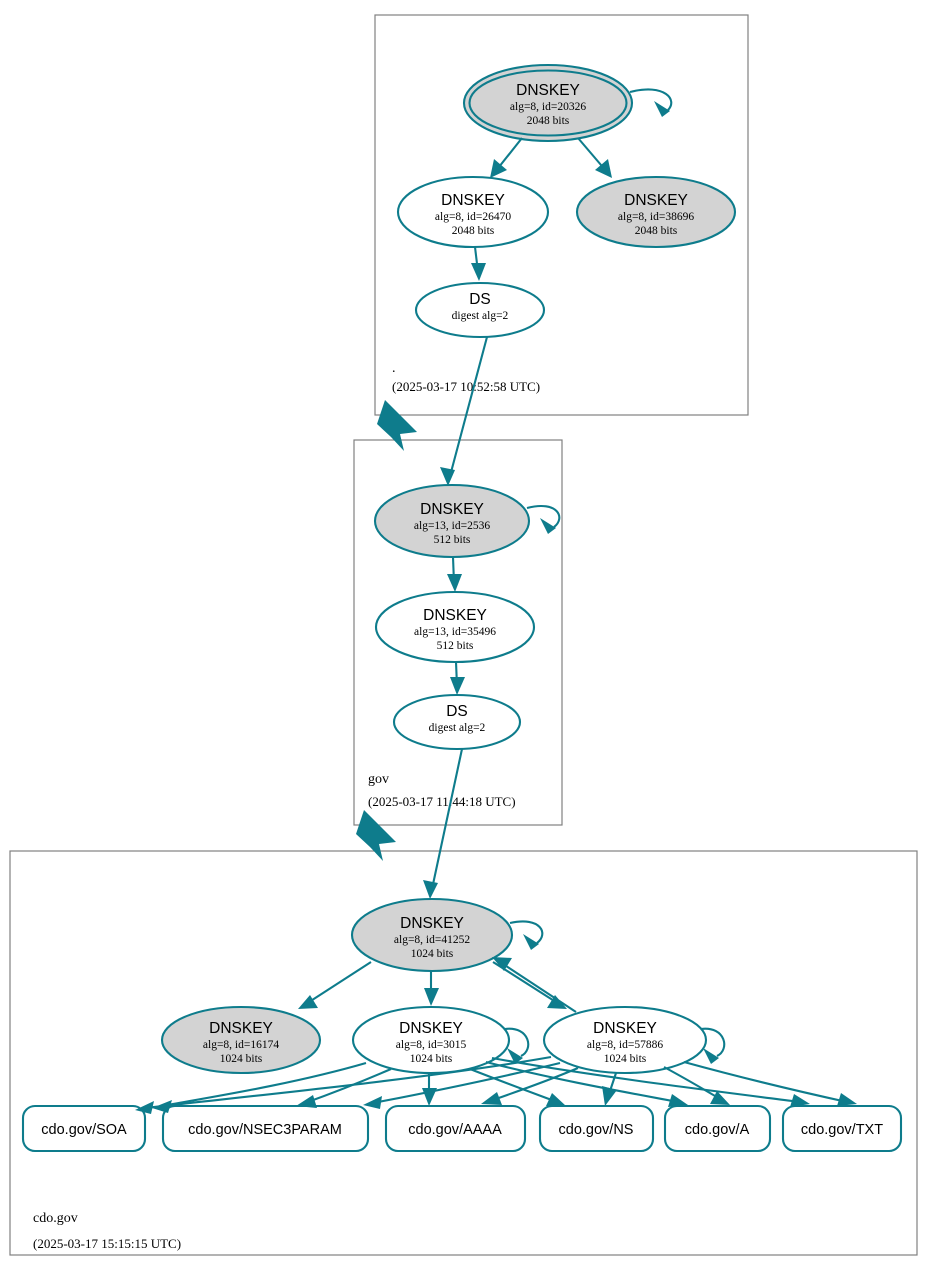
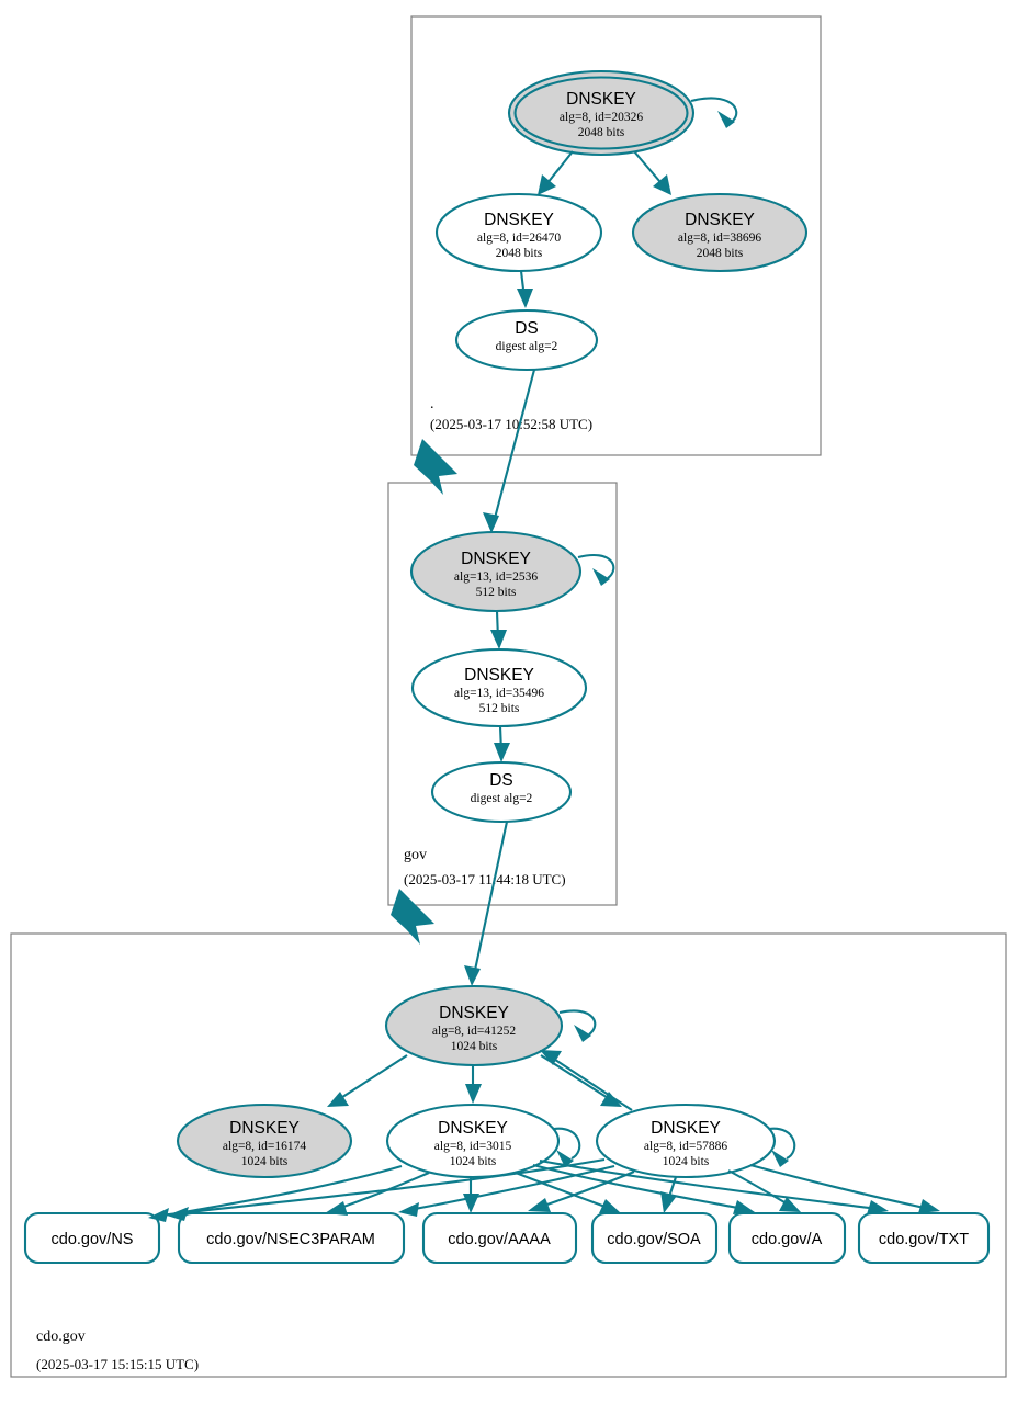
  DNSKEY
  alg=8, id=20326
  2048 bits
  DNSKEY
  alg=8, id=26470
  2048 bits
  DNSKEY
  alg=8, id=38696
  2048 bits
  DS
  digest alg=2
  .
  (2025-03-17 10:52:58 UTC)
  DNSKEY
  alg=13, id=2536
  512 bits
  DNSKEY
  alg=13, id=35496
  512 bits
  DS
  digest alg=2
  gov
  (2025-03-17 1144:18 UTC)
  DNSKEY
  alg=8, id=41252
  1024 bits
  DNSKEY
  alg=8, id=16174
  1024 bits
  DNSKEY
  alg=8, id=3015
  1024 bits
  DNSKEY
  alg=8, id=57886
  1024 bits
- cdo.gov/SOA
+ cdo.gov/NS
  cdo.gov/NSEC3PARAM
  cdo.gov/AAAA
- cdo.gov/NS
+ cdo.gov/SOA
  cdo.gov/A
  cdo.gov/TXT
  cdo.gov
  (2025-03-17 15:15:15 UTC)
